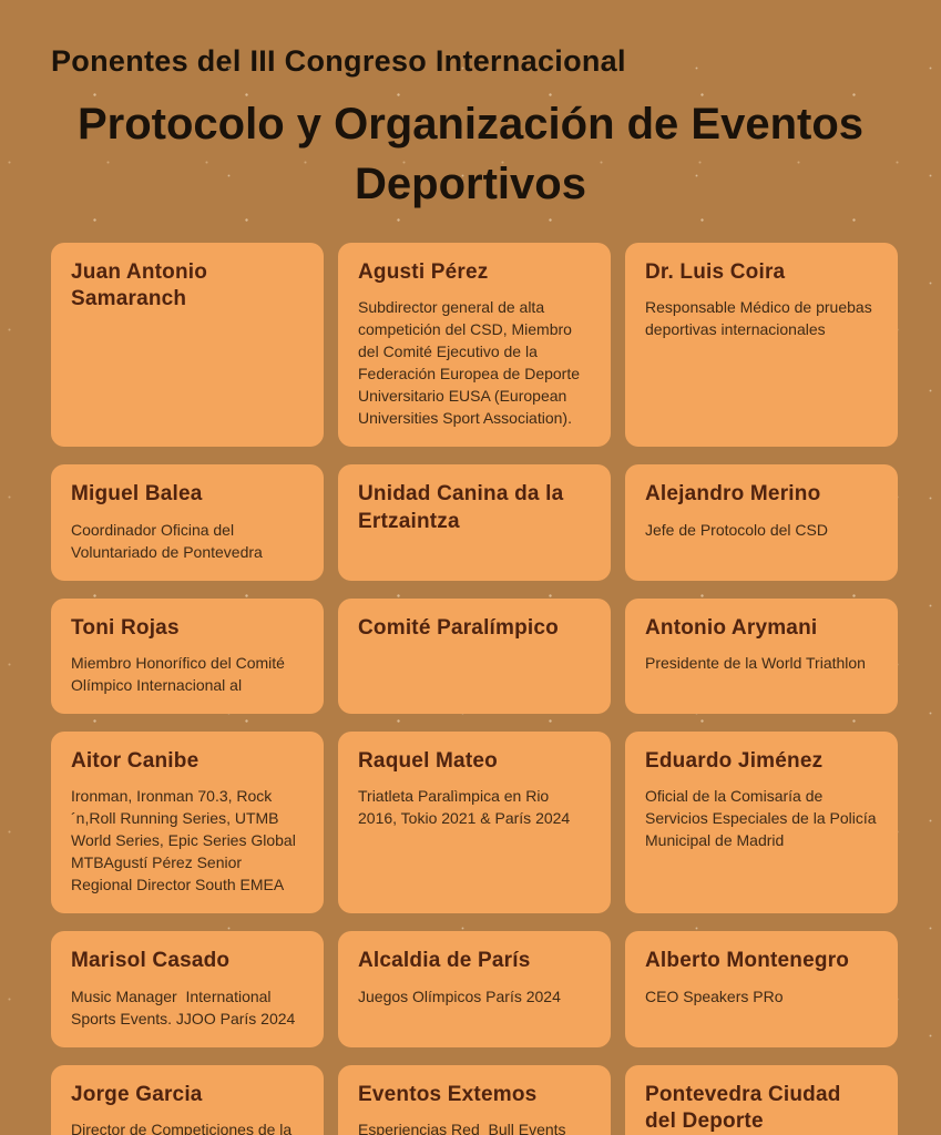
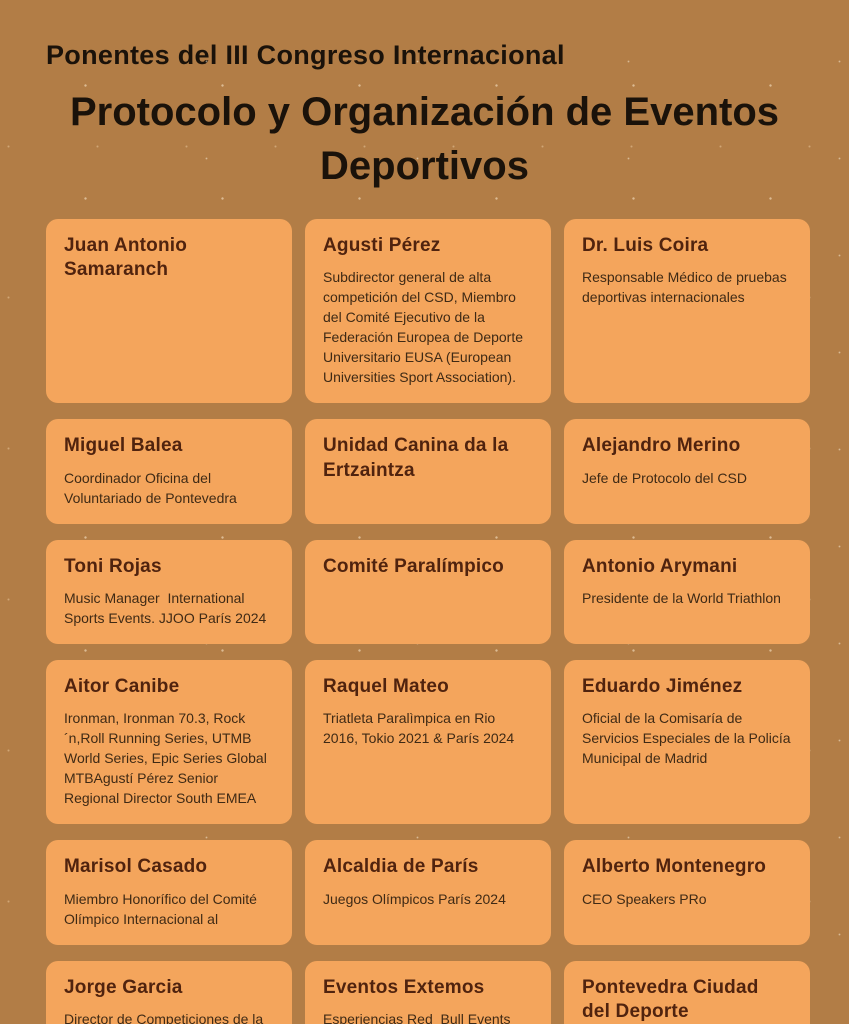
  Juan Antonio Samaranch
  Agusti Pérez
  Subdirector general de alta competición del CSD, Miembro del Comité Ejecutivo de la Federación Europea de Deporte Universitario EUSA (European Universities Sport Association).
  Dr. Luis Coira
  Responsable Médico de pruebas deportivas internacionales
  Miguel Balea
  Coordinador Oficina del Voluntariado de Pontevedra
  Unidad Canina da la Ertzaintza
  Alejandro Merino
  Jefe de Protocolo del CSD
  Toni Rojas
- Miembro Honorífico del Comité Olímpico Internacional al
+ Music Manager International Sports Events. JJOO París 2024
  Comité Paralímpico
  Antonio Arymani
  Presidente de la World Triathlon
  Aitor Canibe
  Ironman, Ironman 70.3, Rock´n,Roll Running Series, UTMB World Series, Epic Series Global MTBAgustí Pérez Senior Regional Director South EMEA
  Raquel Mateo
  Triatleta Paralìmpica en Rio 2016, Tokio 2021 & París 2024
  Eduardo Jiménez
  Oficial de la Comisaría de Servicios Especiales de la Policía Municipal de Madrid
  Marisol Casado
- Music Manager International Sports Events. JJOO París 2024
+ Miembro Honorífico del Comité Olímpico Internacional al
  Alcaldia de París
  Juegos Olímpicos París 2024
  Alberto Montenegro
  CEO Speakers PRo
  Jorge Garcia
  Director de Competiciones de la
  Eventos Extemos
  Esperiencias Red Bull Events
  Pontevedra Ciudad del Deporte
